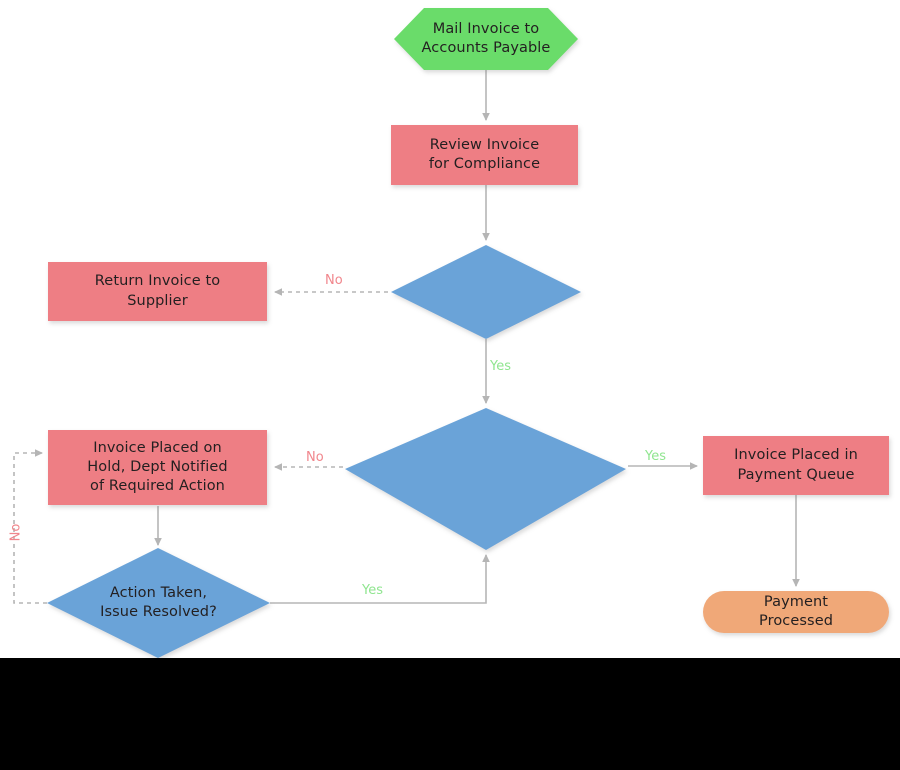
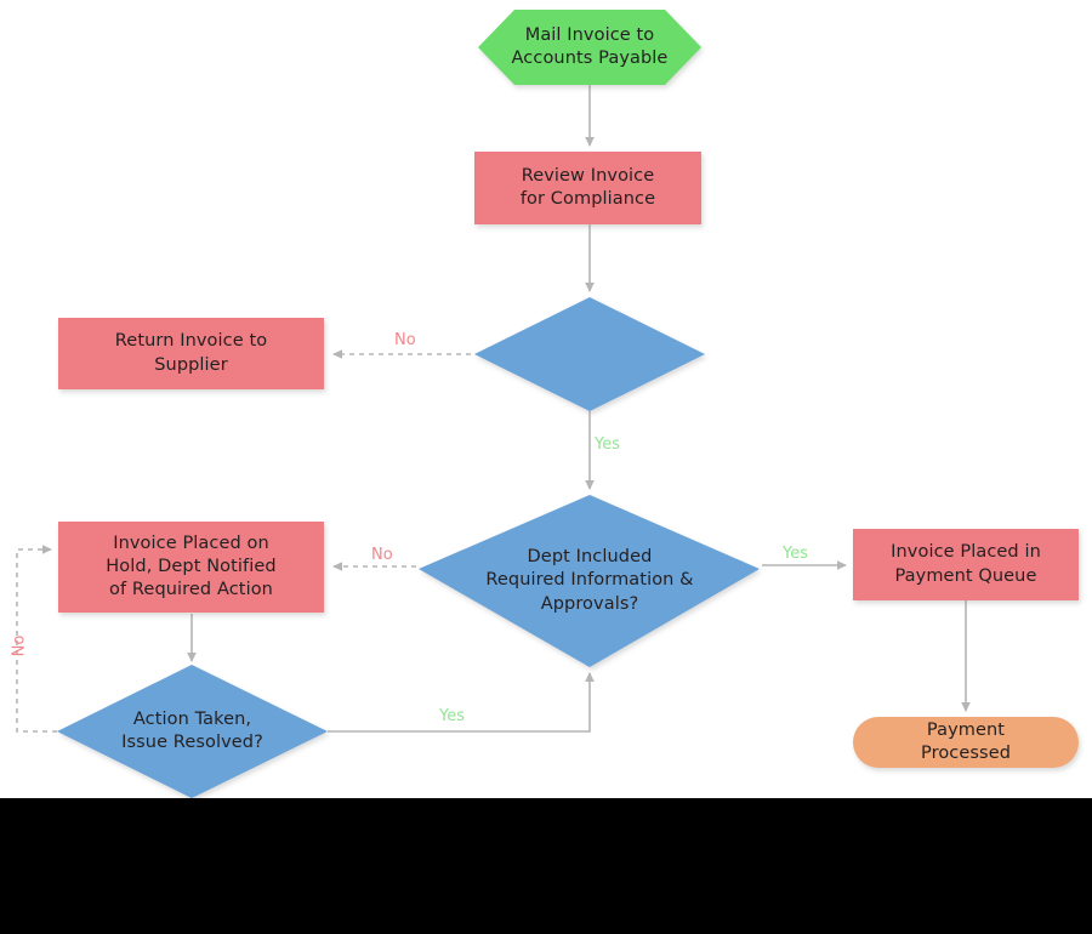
  Mail Invoice to
  Accounts Payable
  Review Invoice
  for Compliance
  Return Invoice to
  Supplier
+ Dept Included
+ Required Information &
+ Approvals?
  Invoice Placed on
  Hold, Dept Notified
  of Required Action
  Invoice Placed in
  Payment Queue
  Action Taken,
  Issue Resolved?
  Payment
  Processed
  No
  Yes
  No
  Yes
  Yes
